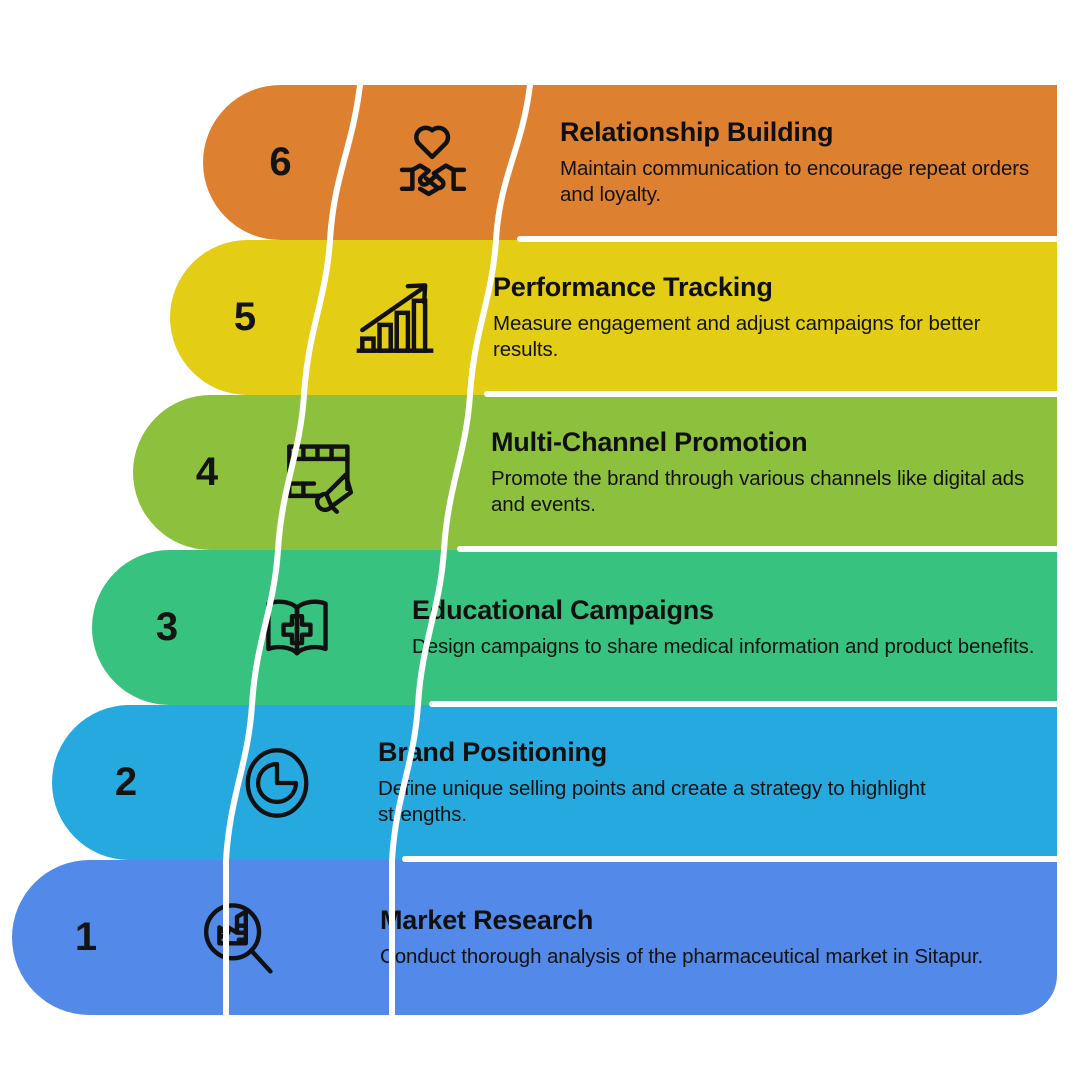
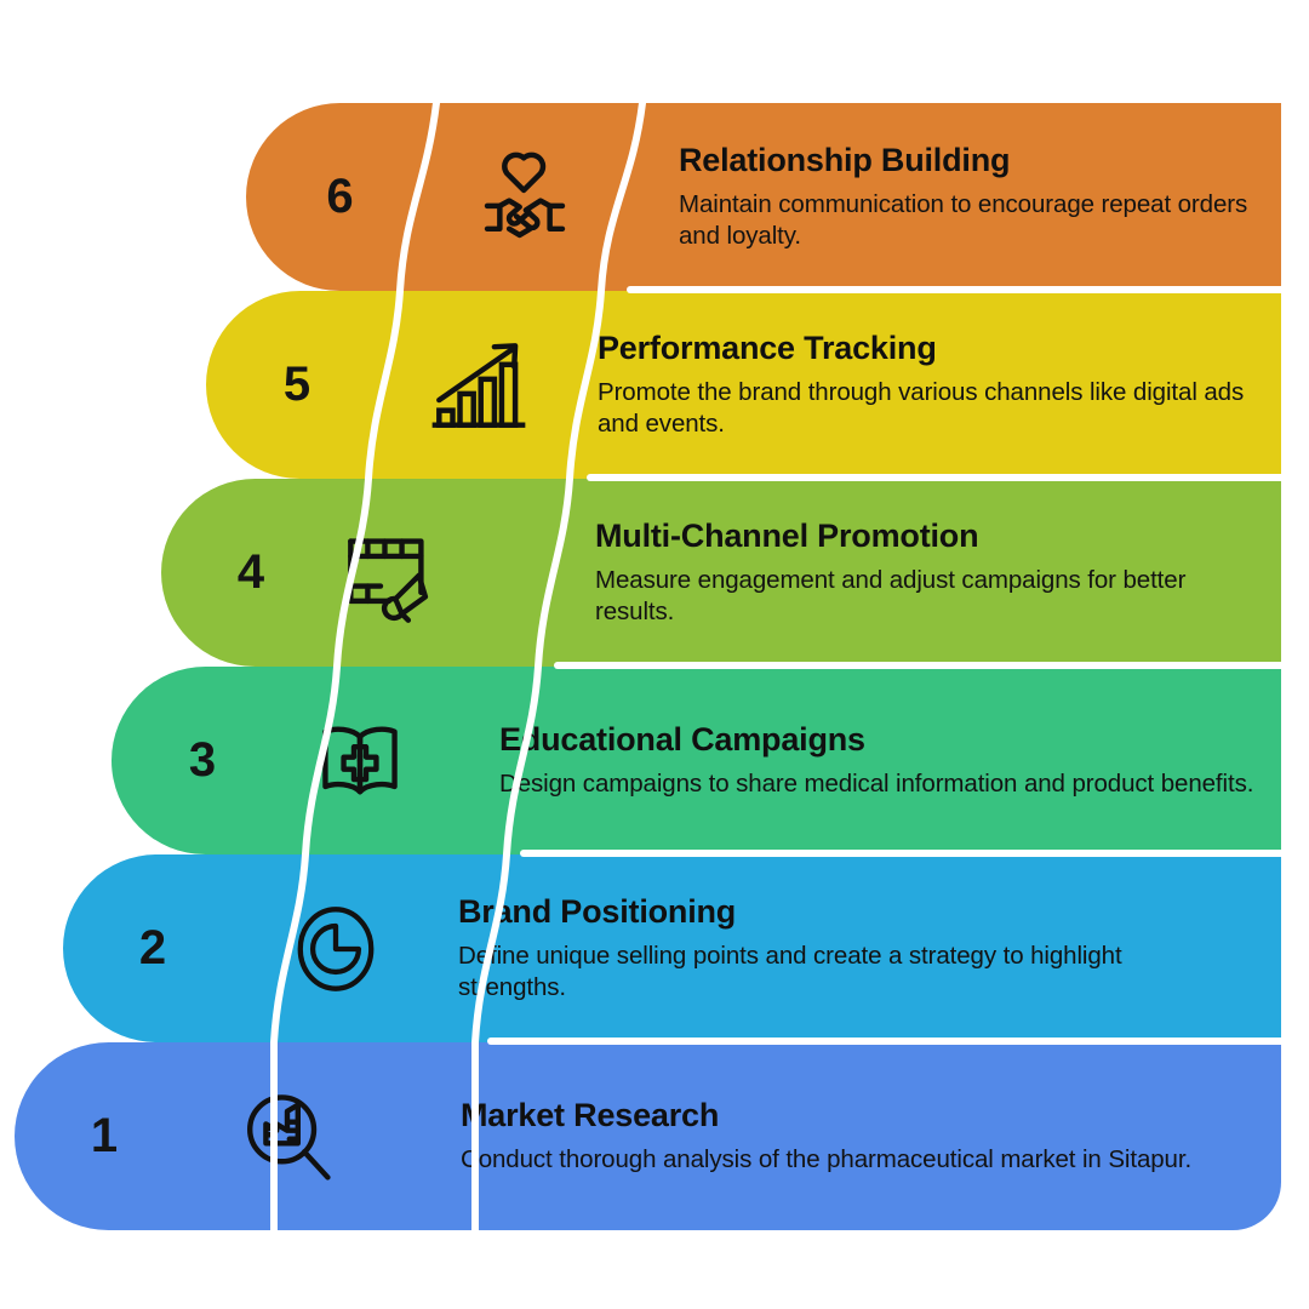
  6
  Relationship Building
  Maintain communication to encourage repeat orders and loyalty.
  5
  Performance Tracking
- Measure engagement and adjust campaigns for better results.
+ Promote the brand through various channels like digital ads and events.
  4
  Multi-Channel Promotion
- Promote the brand through various channels like digital ads and events.
+ Measure engagement and adjust campaigns for better results.
  3
  Educational Campaigns
  Design campaigns to share medical information and product benefits.
  2
  Brand Positioning
  Define unique selling points and create a strategy to highlight stengths.
  1
  arket Research
  Conduct thorough analysis of the pharmaceutical market in Sitapur.
